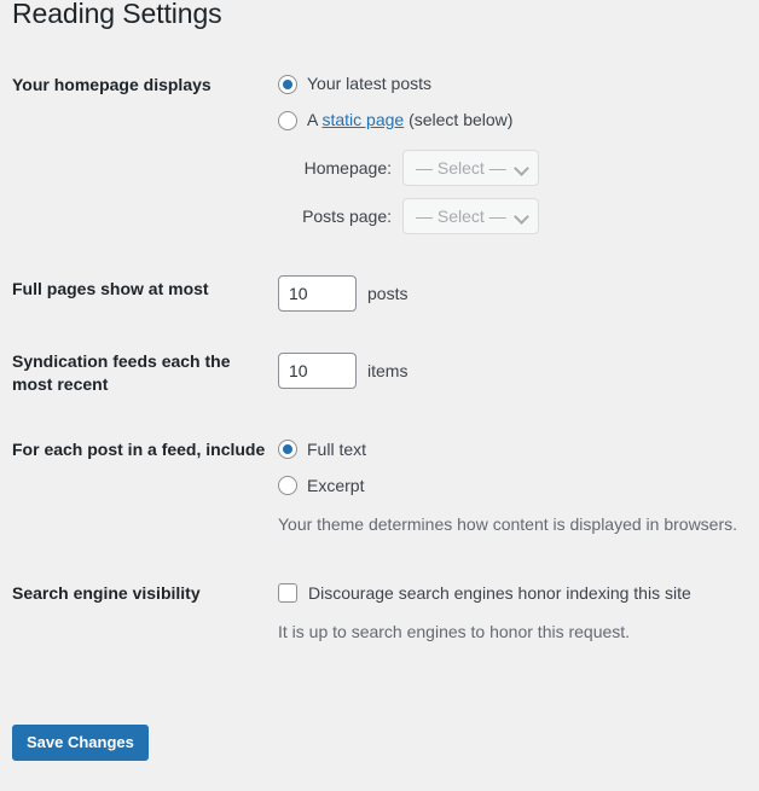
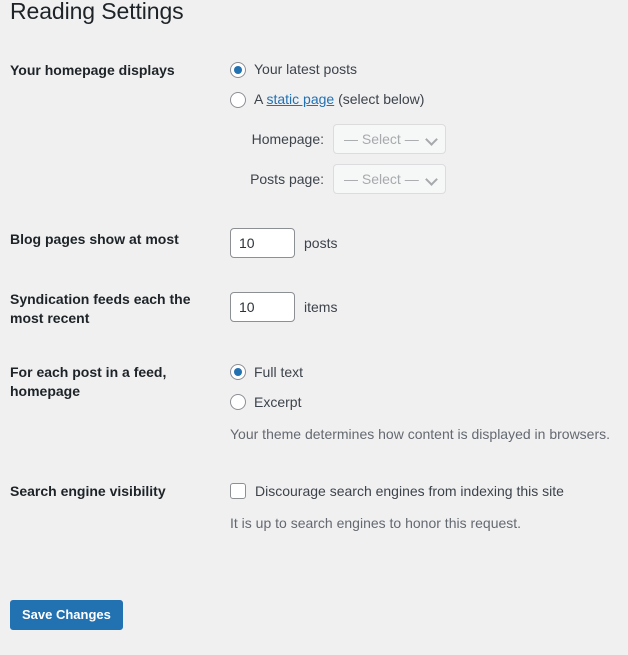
  Reading Settings
  Your homepage displays	Your latest posts A static page (select below) Homepage: — Select — Posts page: — Select —
- Full pages show at most	10 posts
+ Blog pages show at most	10 posts
  Syndication feeds each the most recent	10 items
- For each post in a feed, include	Full text Excerpt Your theme determines how content is displayed in browsers.
+ For each post in a feed, homepage	Full text Excerpt Your theme determines how content is displayed in browsers.
- Search engine visibility	Discourage search engines honor indexing this site It is up to search engines to honor this request.
+ Search engine visibility	Discourage search engines from indexing this site It is up to search engines to honor this request.
  Save Changes
